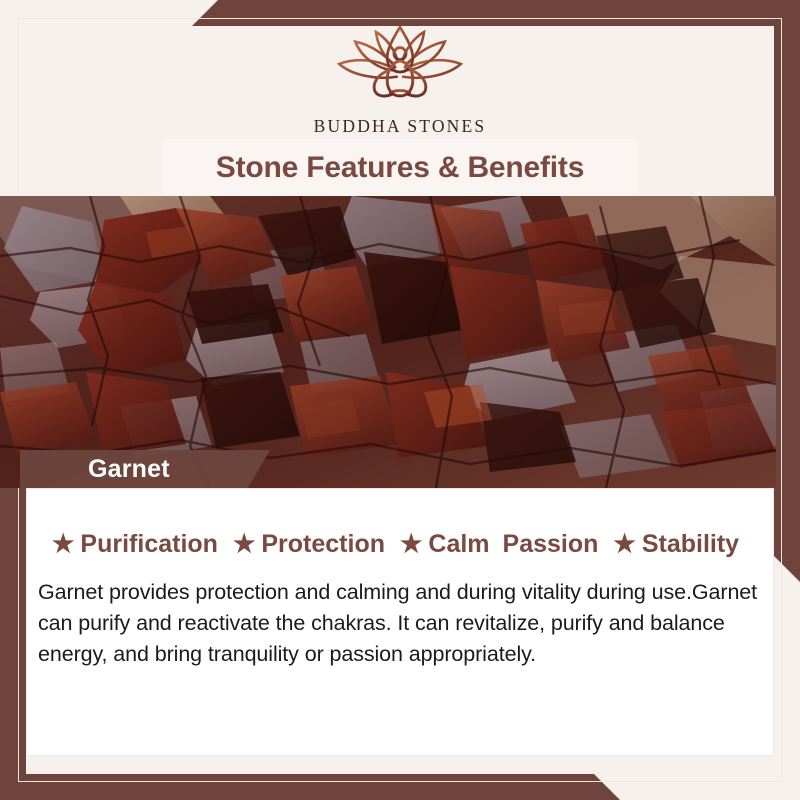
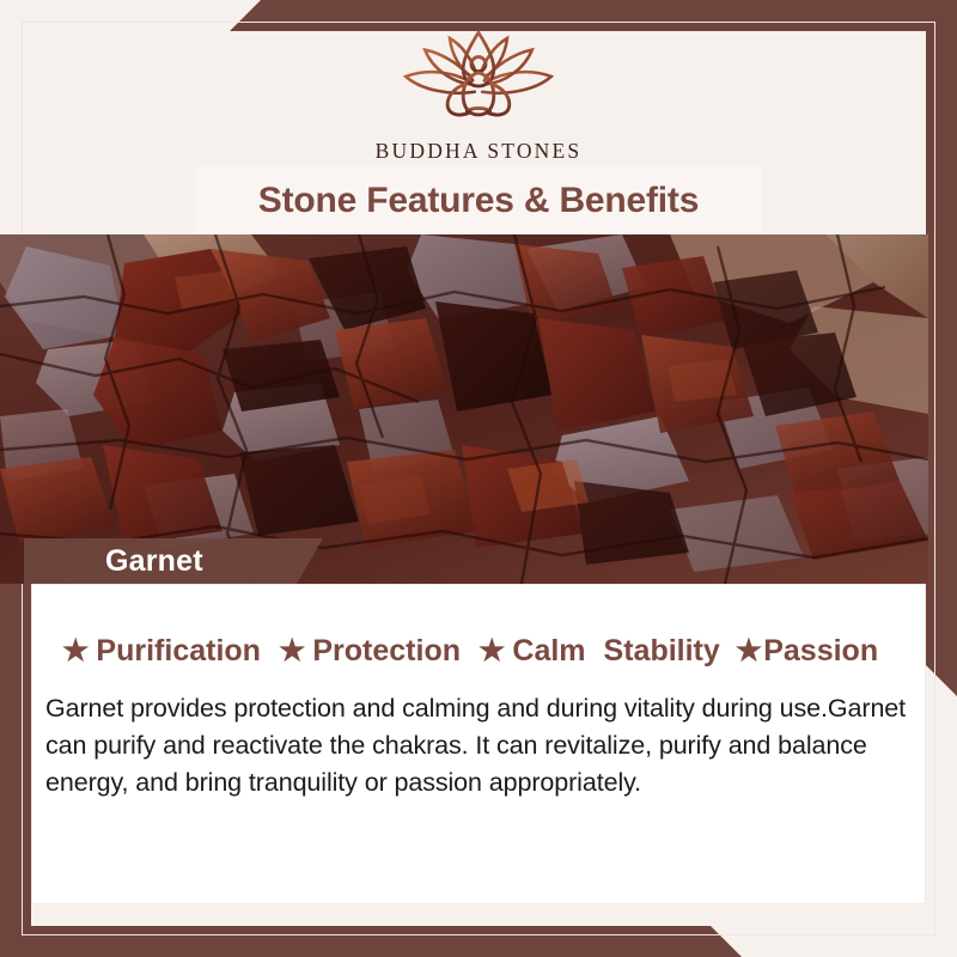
  BUDDHA STONES
  Stone Features & Benefits
  Garnet
  ★
  Purification
  ★
  Protection
  ★
  Calm
- Passion
+ Stability
  ★
- Stability
+ Passion
  Garnet provides protection and calming and during vitality during use.Garnet can purify and reactivate the chakras. It can revitalize, purify and balance energy, and bring tranquility or passion appropriately.
